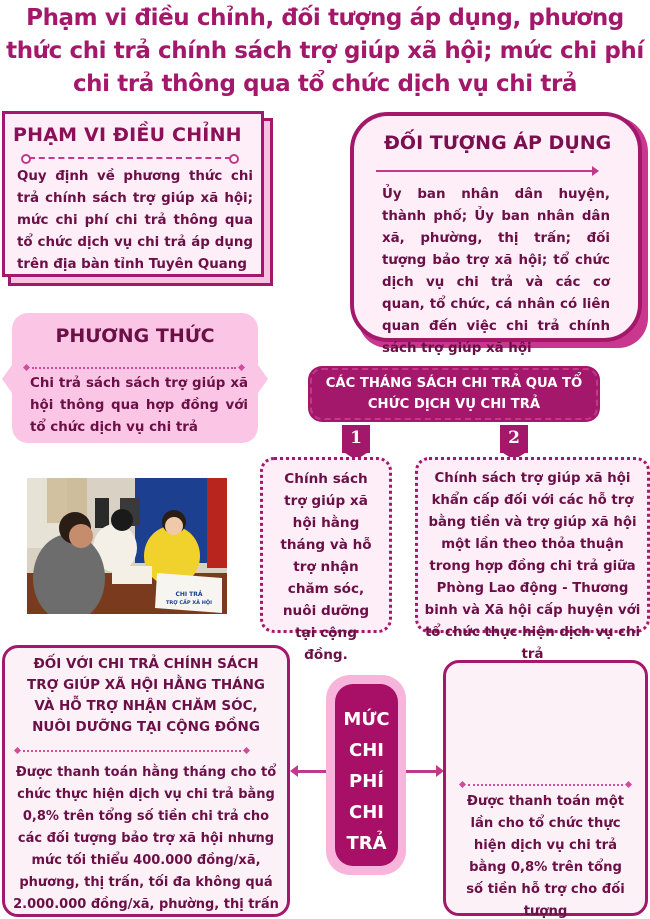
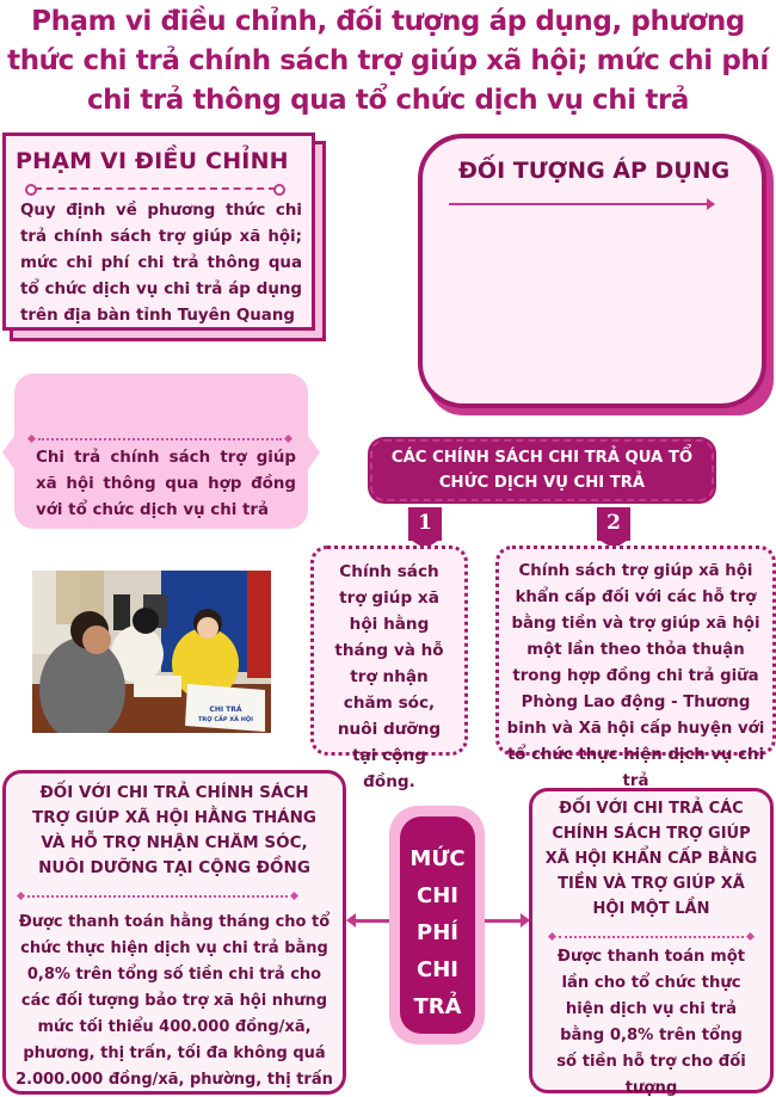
  Phạm vi điều chỉnh, đối tượng áp dụng, phương thức chi trả chính sách trợ giúp xã hội; mức chi phí chi trả thông qua tổ chức dịch vụ chi trả
  PHẠM VI ĐIỀU CHỈNH
  Quy định về phương thức chi trả chính sách trợ giúp xã hội; mức chi phí chi trả thông qua tổ chức dịch vụ chi trả áp dụng trên địa bàn tỉnh Tuyên Quang
  ĐỐI TƯỢNG ÁP DỤNG
- Ủy ban nhân dân huyện, thành phố; Ủy ban nhân dân xã, phường, thị trấn; đối tượng bảo trợ xã hội; tổ chức dịch vụ chi trả và các cơ quan, tổ chức, cá nhân có liên quan đến việc chi trả chính sách trợ giúp xã hội
- PHƯƠNG THỨC
- Chi trả sách sách trợ giúp xã hội thông qua hợp đồng với tổ chức dịch vụ chi trả
+ Chi trả chính sách trợ giúp xã hội thông qua hợp đồng với tổ chức dịch vụ chi trả
- CÁC THÁNG SÁCH CHI TRẢ QUA TỔ CHỨC DỊCH VỤ CHI TRẢ
+ CÁC CHÍNH SÁCH CHI TRẢ QUA TỔ CHỨC DỊCH VỤ CHI TRẢ
  1
  2
  Chính sách trợ giúp xã hội hằng tháng và hỗ trợ nhận chăm sóc, nuôi dưỡng tại cộng đồng.
  Chính sách trợ giúp xã hội khẩn cấp đối với các hỗ trợ bằng tiền và trợ giúp xã hội một lần theo thỏa thuận trong hợp đồng chi trả giữa Phòng Lao động - Thương binh và Xã hội cấp huyện với tổ chức thực hiện dịch vụ chi trả
  ĐỐI VỚI CHI TRẢ CHÍNH SÁCH TRỢ GIÚP XÃ HỘI HẰNG THÁNG VÀ HỖ TRỢ NHẬN CHĂM SÓC, NUÔI DƯỠNG TẠI CỘNG ĐỒNG
  Được thanh toán hằng tháng cho tổ chức thực hiện dịch vụ chi trả bằng 0,8% trên tổng số tiền chi trả cho các đối tượng bảo trợ xã hội nhưng mức tối thiểu 400.000 đồng/xã, phương, thị trấn, tối đa không quá 2.000.000 đồng/xã, phường, thị trấn
  MỨC
  CHI
  PHÍ
  CHI
  TRẢ
+ ĐỐI VỚI CHI TRẢ CÁC CHÍNH SÁCH TRỢ GIÚP XÃ HỘI KHẨN CẤP BẰNG TIỀN VÀ TRỢ GIÚP XÃ HỘI MỘT LẦN
  Được thanh toán một lần cho tổ chức thực hiện dịch vụ chi trả bằng 0,8% trên tổng số tiền hỗ trợ cho đối tượng
